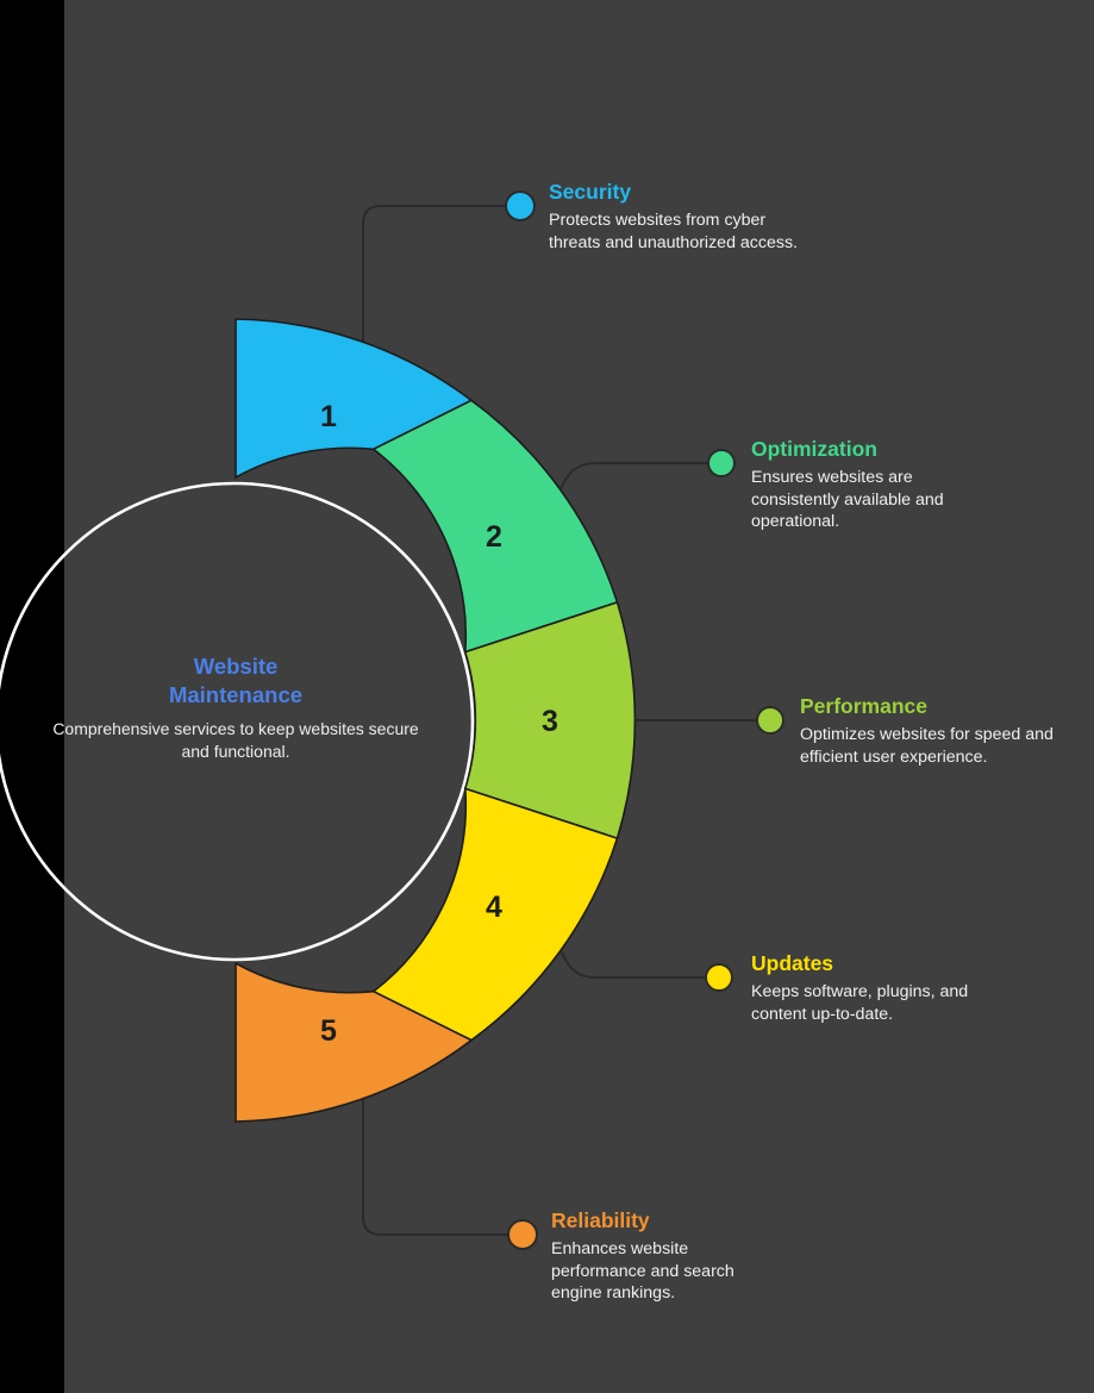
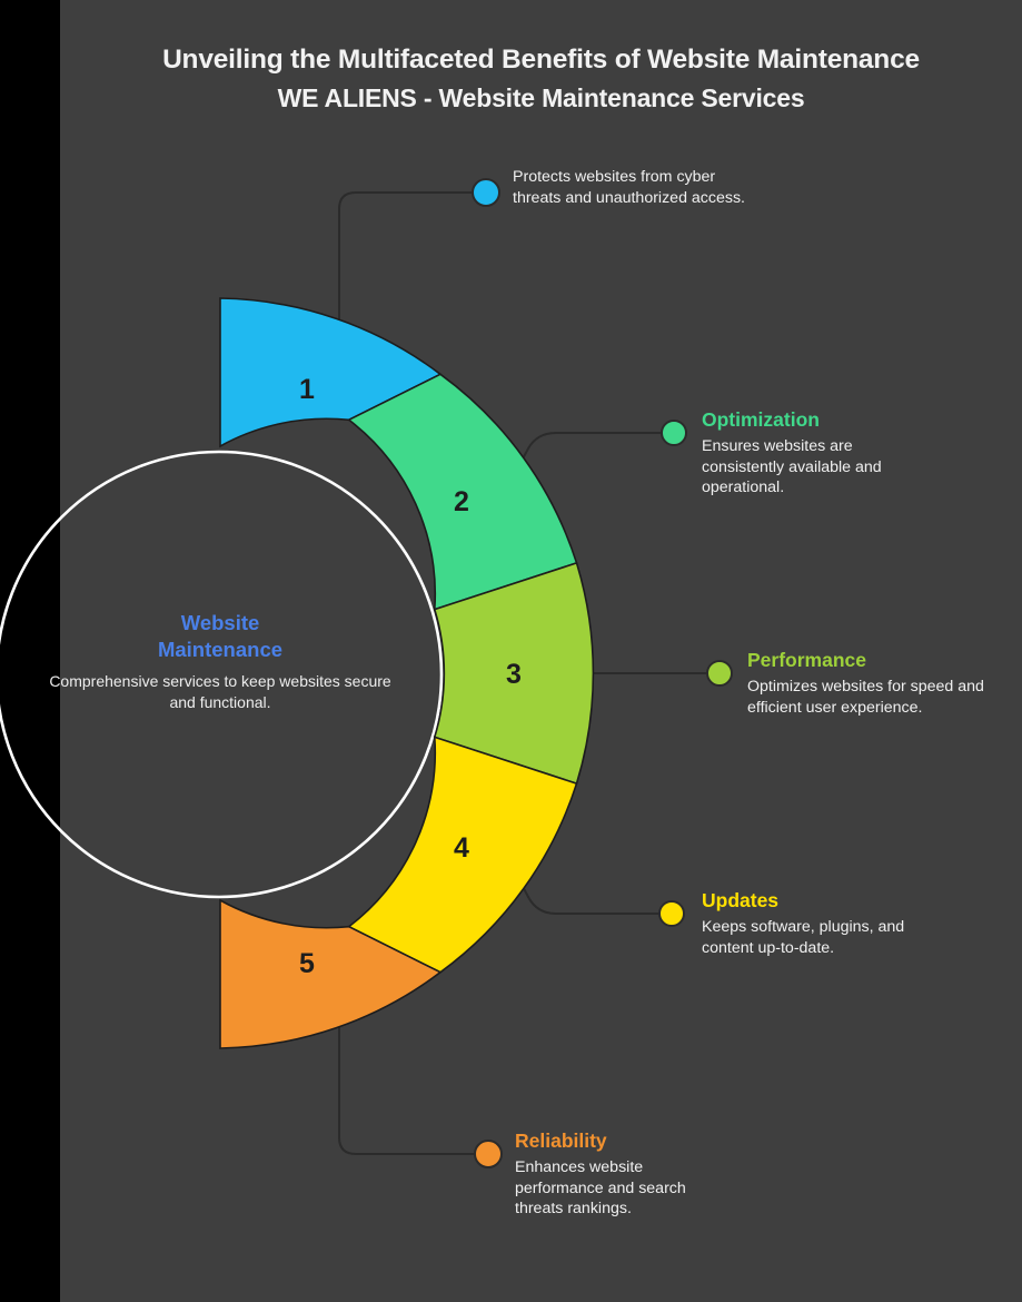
+ Unveiling the Multifaceted Benefits of Website Maintenance
+ WE ALIENS - Website Maintenance Services
  1
  2
  3
  4
  5
  Website
  Maintenance
  Comprehensive services to keep websites secure and functional.
- Security
  Protects websites from cyber threats and unauthorized access.
  Optimization
  Ensures websites are consistently available and operational.
  Performance
  Optimizes websites for speed and efficient user experience.
  Updates
  Keeps software, plugins, and content up-to-date.
  Reliability
- Enhances website performance and search engine rankings.
+ Enhances website performance and search threats rankings.
